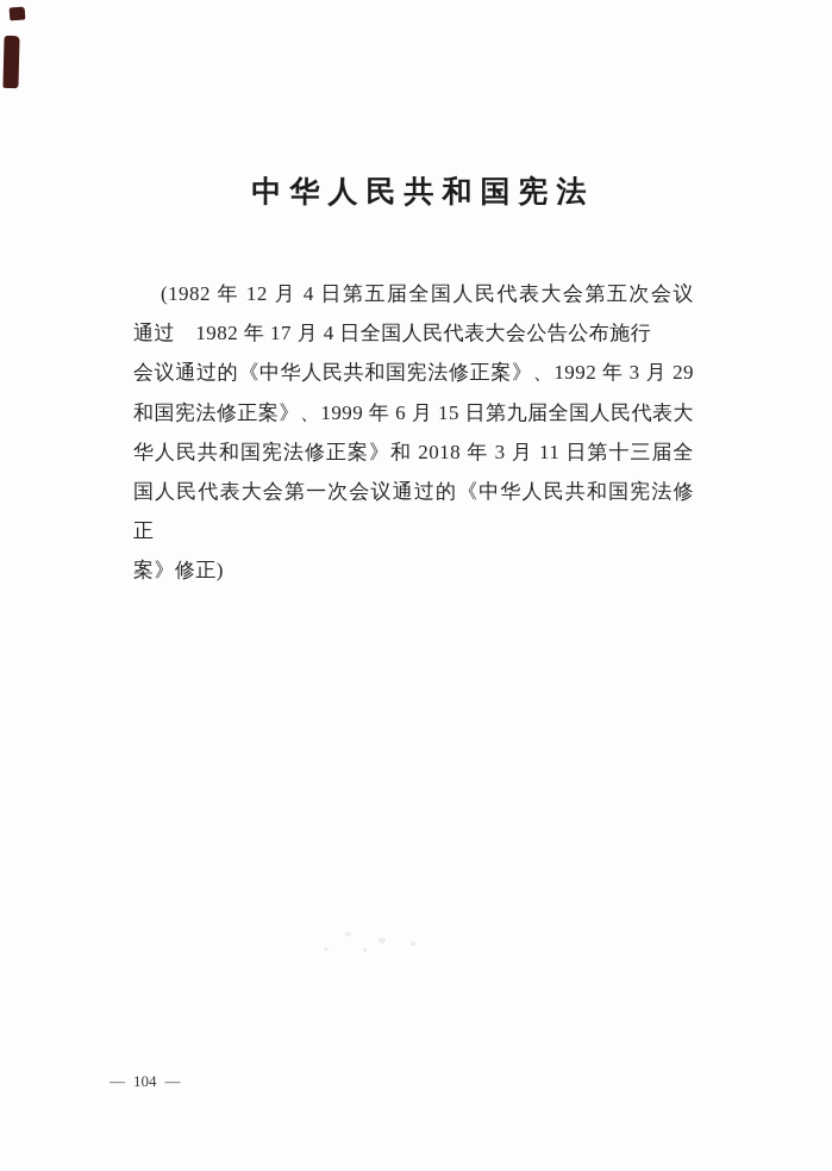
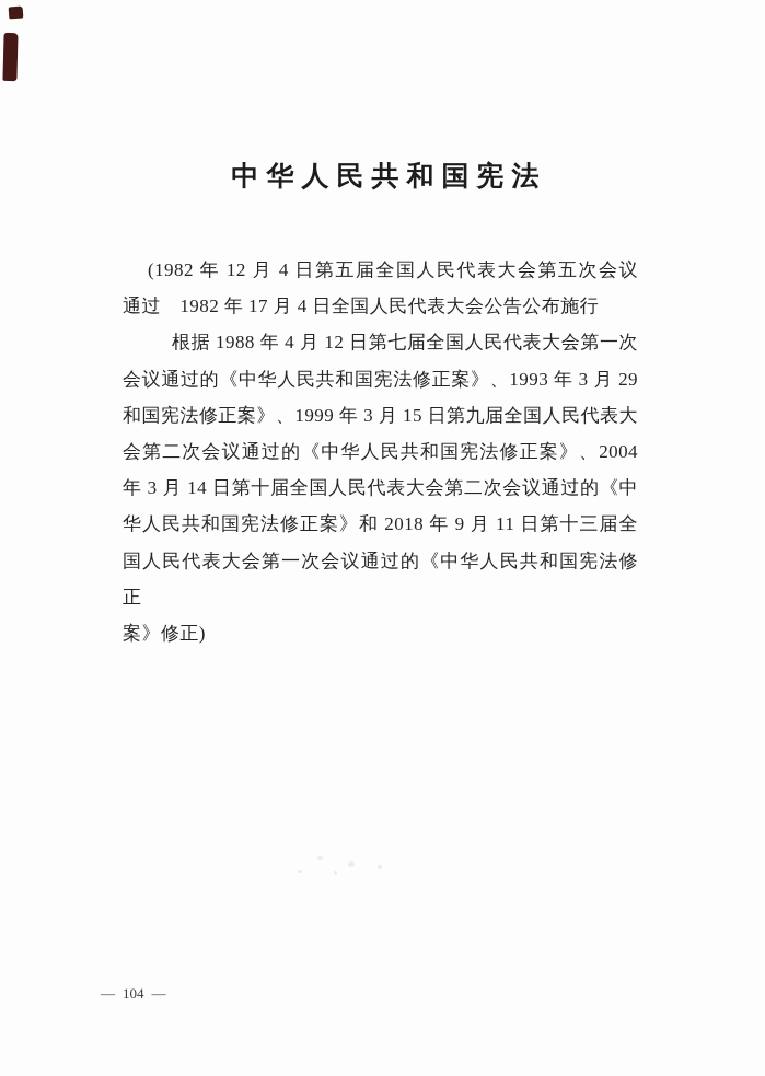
  中华人民共和国宪法
  (1982 年 12 月 4 日第五届全国人民代表大会第五次会议
  通过 1982 年 17 月 4 日全国人民代表大会公告公布施行
+ 根据 1988 年 4 月 12 日第七届全国人民代表大会第一次
- 会议通过的《中华人民共和国宪法修正案》、1992 年 3 月 29
+ 会议通过的《中华人民共和国宪法修正案》、1993 年 3 月 29
- 和国宪法修正案》、1999 年 6 月 15 日第九届全国人民代表大
+ 和国宪法修正案》、1999 年 3 月 15 日第九届全国人民代表大
+ 会第二次会议通过的《中华人民共和国宪法修正案》、2004
+ 年 3 月 14 日第十届全国人民代表大会第二次会议通过的《中
- 华人民共和国宪法修正案》和 2018 年 3 月 11 日第十三届全
+ 华人民共和国宪法修正案》和 2018 年 9 月 11 日第十三届全
  国人民代表大会第一次会议通过的《中华人民共和国宪法修正
  案》修正)
  —
  104
  —
